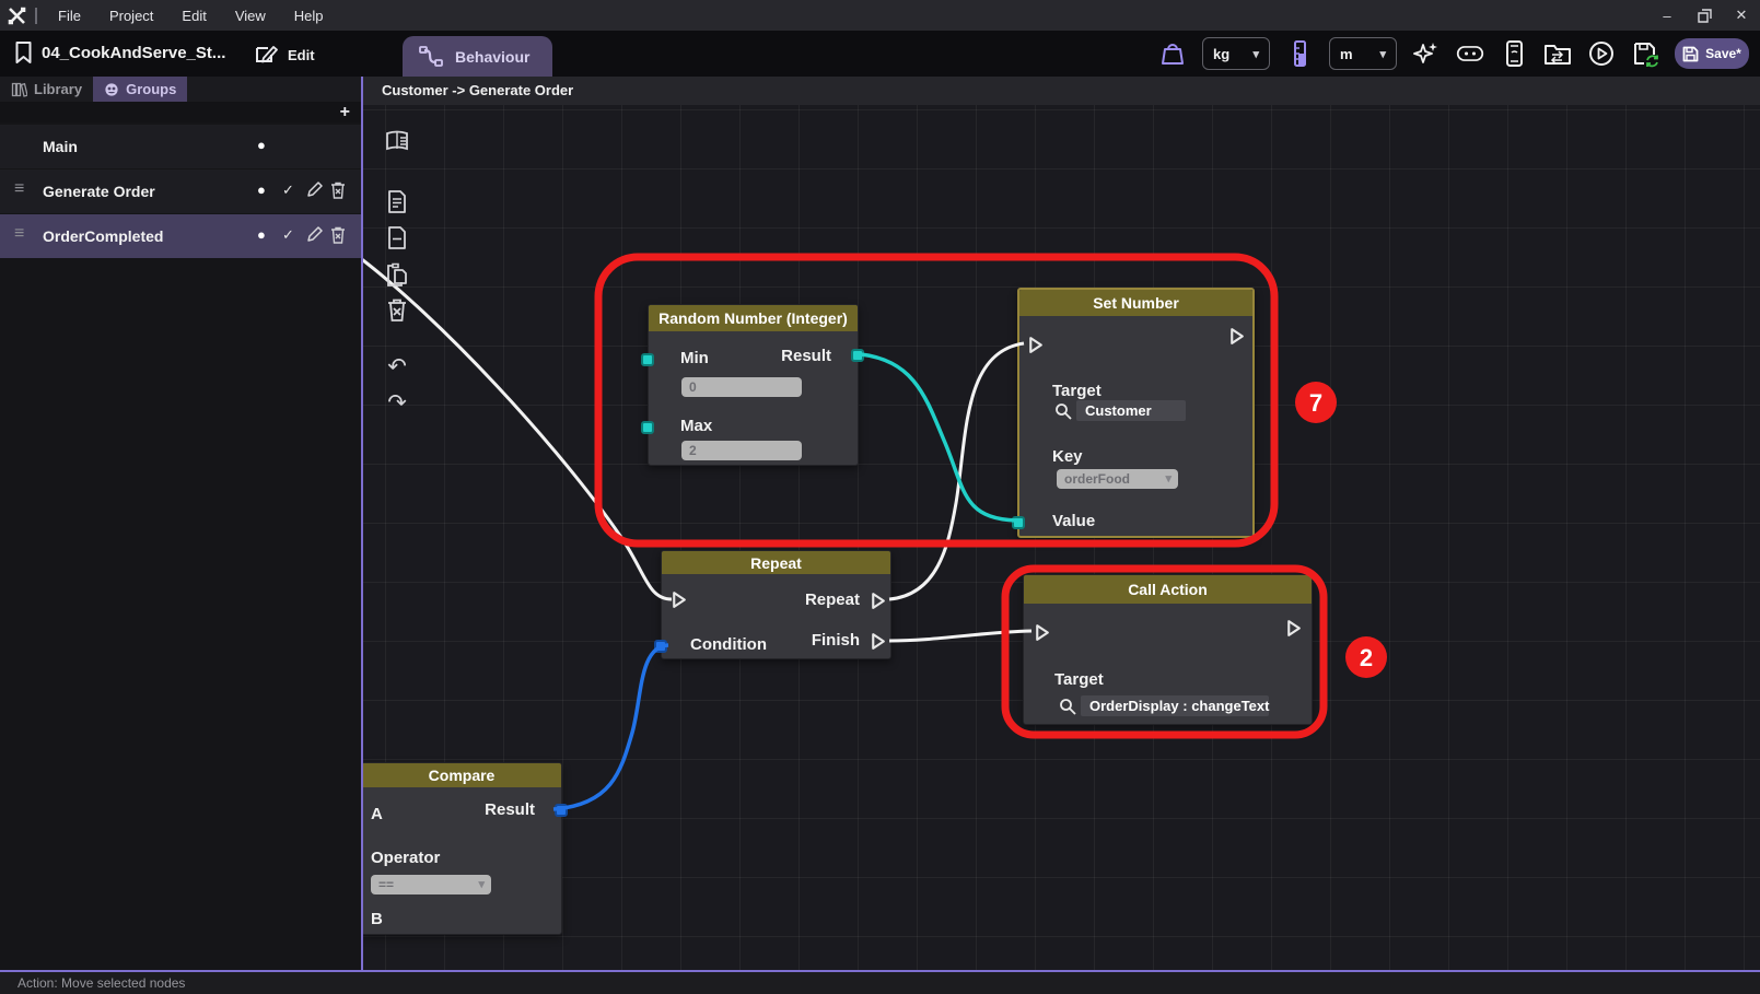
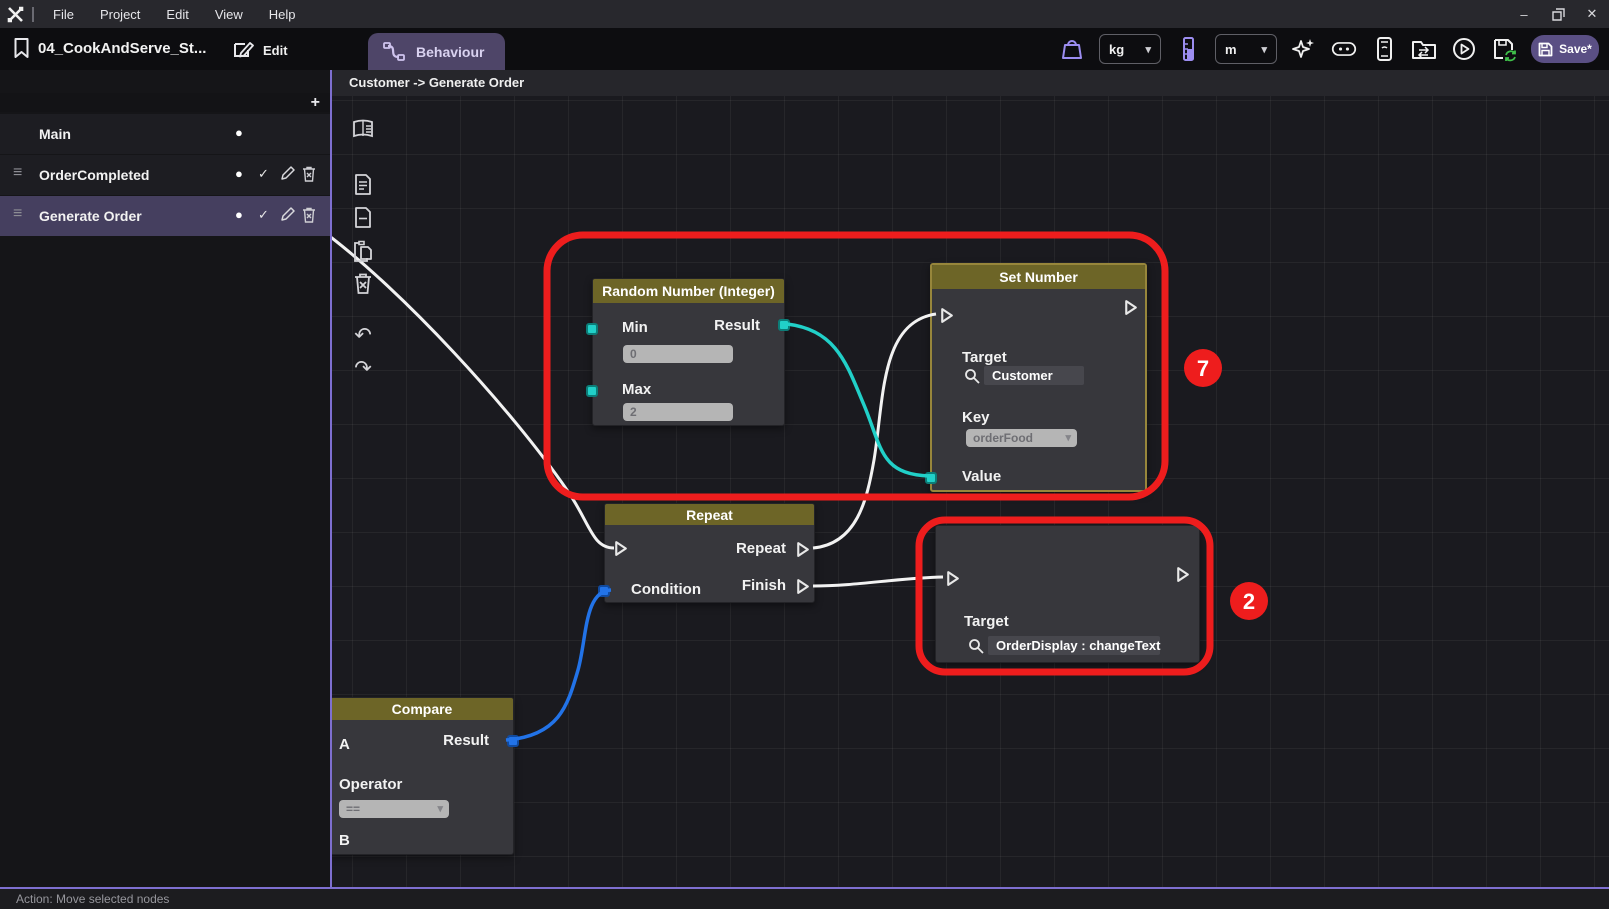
  File
  Project
  Edit
  View
  Help
  –
  ✕
  04_CookAndServe_St...
  Edit
  Behaviour
  kg
  ▾
  m
  ▾
  Save*
- Library
- Groups
  +
  Main
  ●
  ≡
- Generate Order
+ OrderCompleted
  ●
  ✓
  ≡
- OrderCompleted
+ Generate Order
  ●
  ✓
  Customer -> Generate Order
  ↶
  ↷
  Random Number (Integer)
  Min
  0
  Max
  2
  Result
  Set Number
  Target
  Customer
  Key
  orderFood
  ▾
  Value
  Repeat
  Repeat
  Condition
  Finish
- Call Action
  Target
  OrderDisplay : changeText
  Compare
  A
  Result
  Operator
  ==
  ▾
  B
  7
  2
  Action: Move selected nodes
